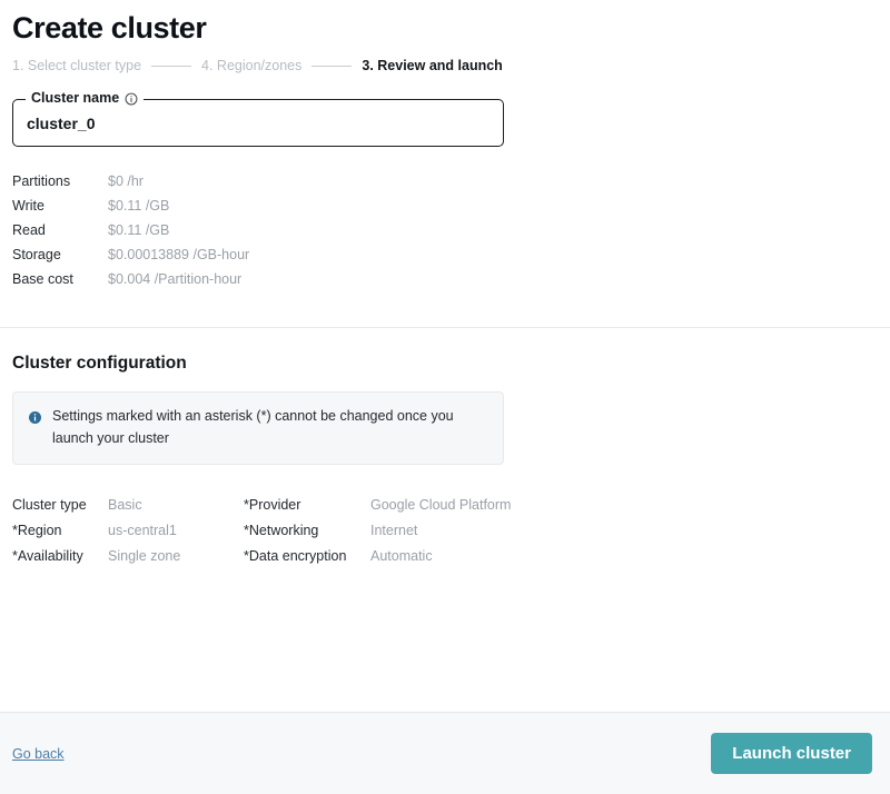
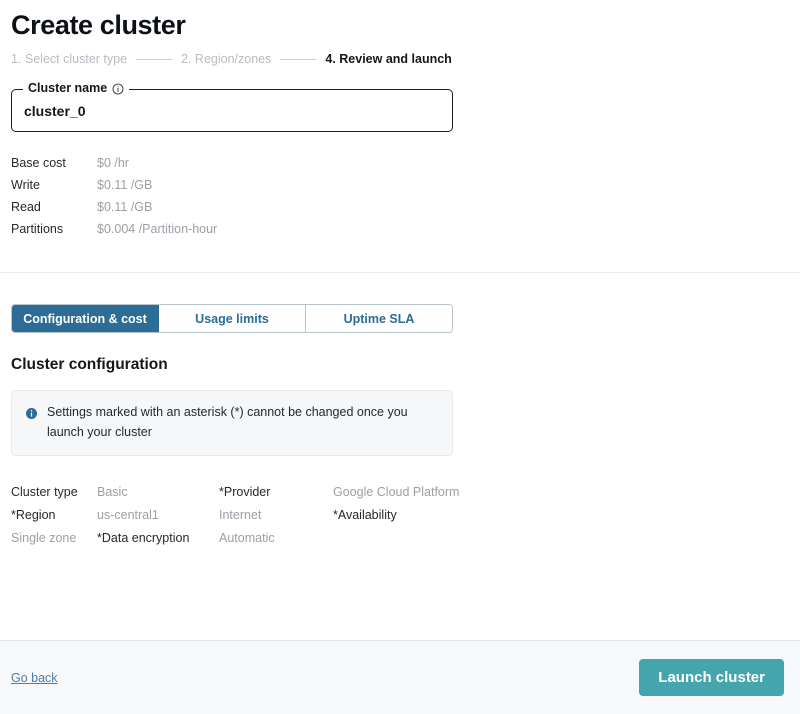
  Create cluster
  1. Select cluster type
- 4. Region/zones
+ 2. Region/zones
- 3. Review and launch
+ 4. Review and launch
  Cluster name
  cluster_0
- Partitions
+ Base cost
  $0 /hr
  Write
  $0.11 /GB
  Read
  $0.11 /GB
- Storage
- $0.00013889 /GB-hour
- Base cost
+ Partitions
  $0.004 /Partition-hour
+ Configuration & cost
+ Usage limits
+ Uptime SLA
  Cluster configuration
  Settings marked with an asterisk (*) cannot be changed once you launch your cluster
  Cluster type
  Basic
  *Provider
  Google Cloud Platform
  *Region
  us-central1
- *Networking
  Internet
  *Availability
  Single zone
  *Data encryption
  Automatic
  Go back
  Launch cluster
